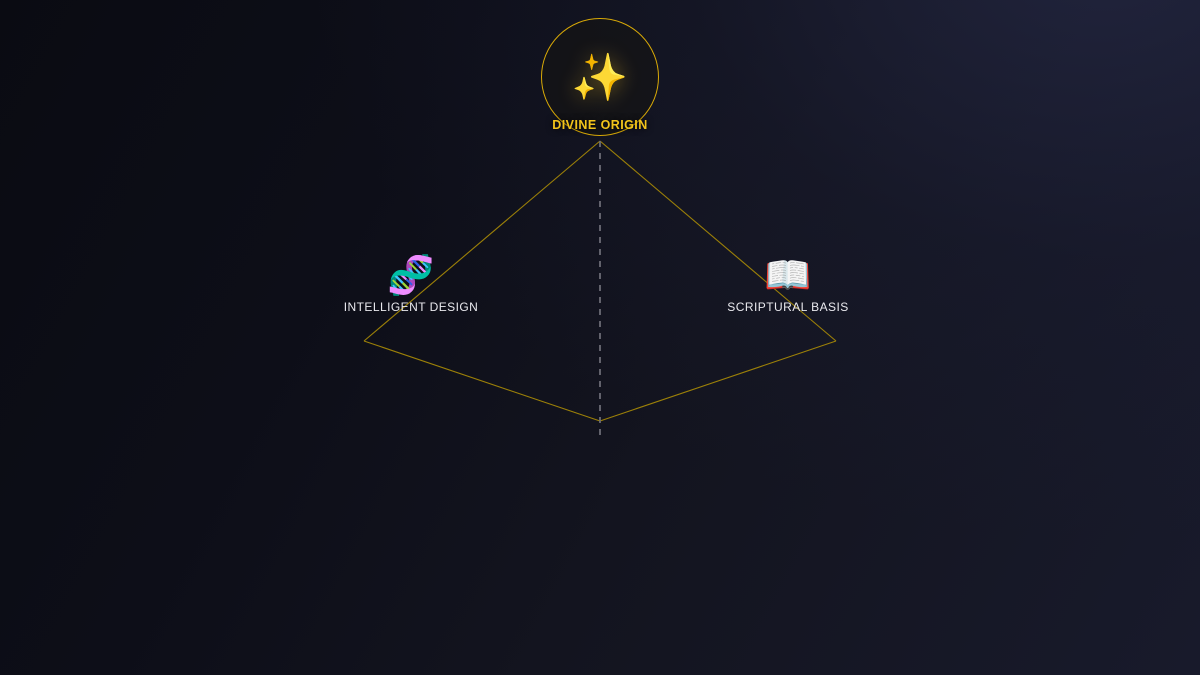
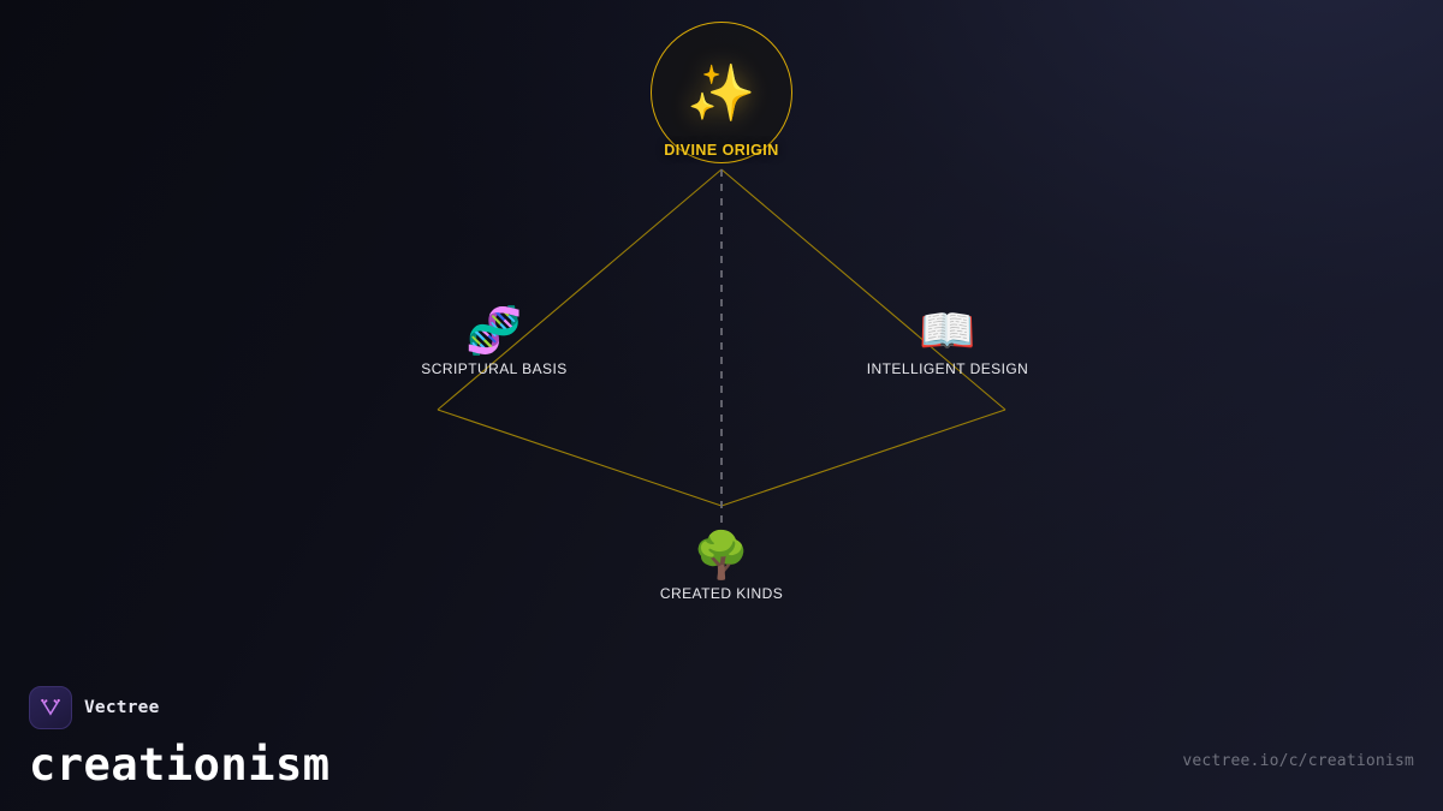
  ✨
  DIVINE ORIGIN
  🧬
- INTELLIGENT DESIGN
+ SCRIPTURAL BASIS
  📖
- SCRIPTURAL BASIS
+ INTELLIGENT DESIGN
+ 🌳
+ CREATED KINDS
+ Vectree
+ creationism
+ vectree.io/c/creationism
